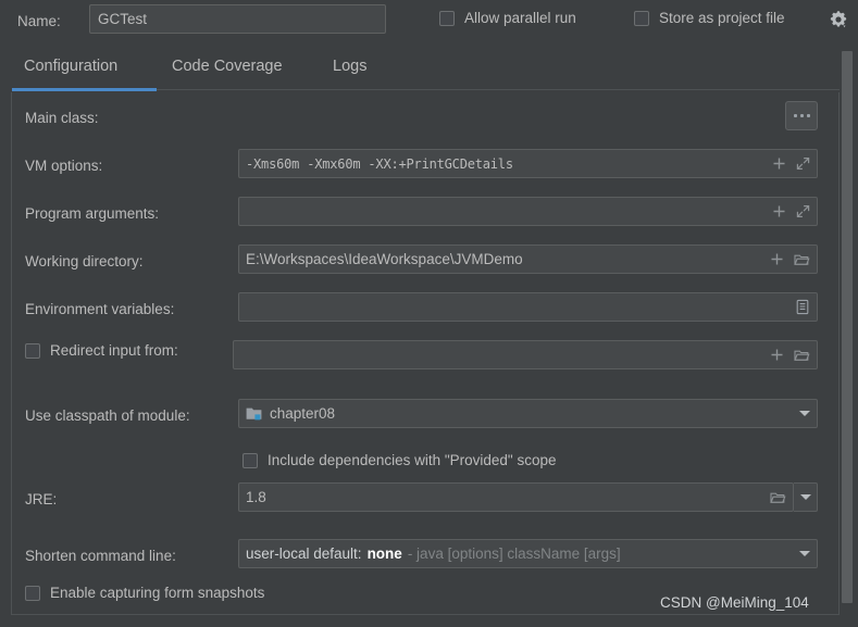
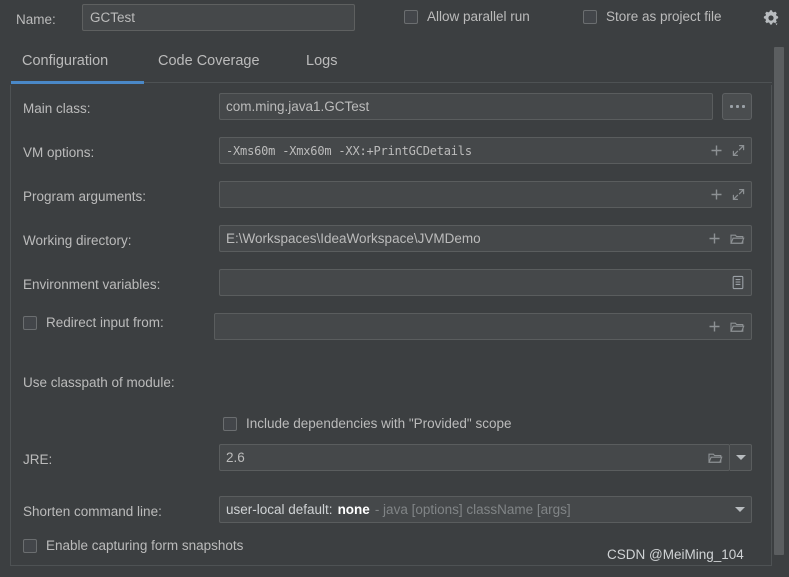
  Name:
  GCTest
  Allow parallel run
  Store as project file
  Configuration
  Code Coverage
  Logs
  Main class:
+ com.ming.java1.GCTest
  VM options:
  -Xms60m -Xmx60m -XX:+PrintGCDetails
  Program arguments:
  Working directory:
  E:\Workspaces\IdeaWorkspace\JVMDemo
  Environment variables:
  Redirect input from:
  Use classpath of module:
- chapter08
  Include dependencies with "Provided" scope
  JRE:
- 1.8
+ 2.6
  Shorten command line:
  user-local default:
  none
  - java [options] className [args]
  Enable capturing form snapshots
  CSDN @MeiMing_104
